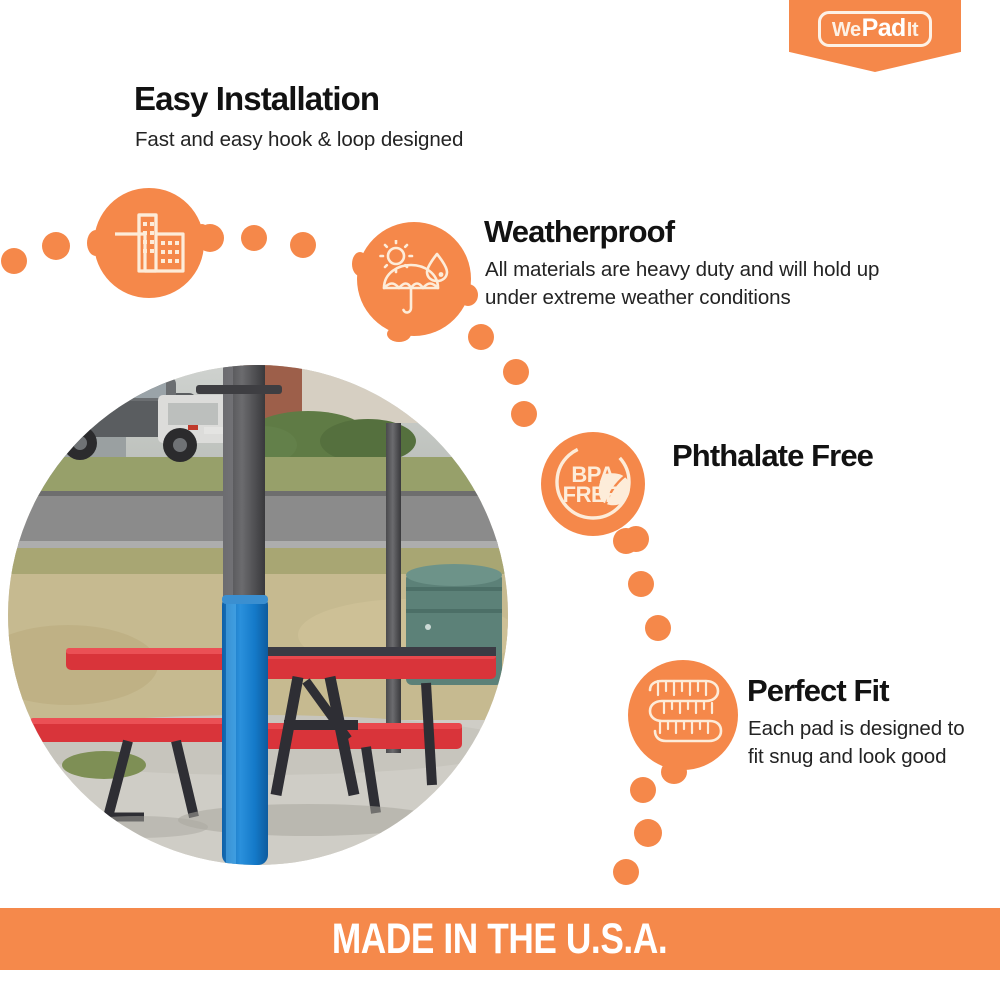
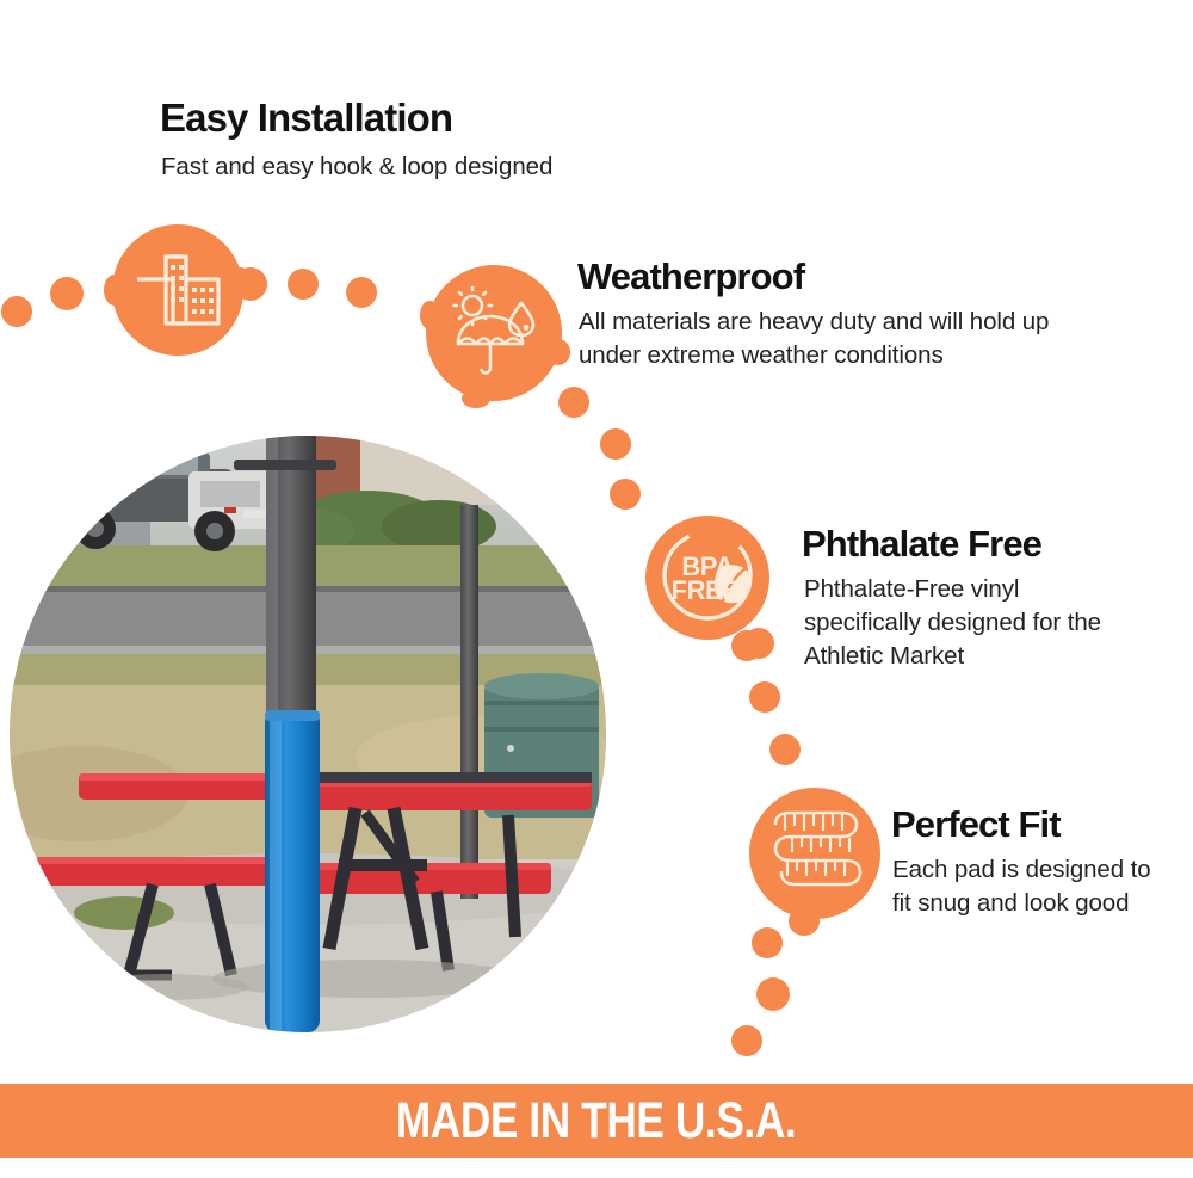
- We
- Pad
- It
  Easy Installation
  Fast and easy hook & loop designed
  Weatherproof
  All materials are heavy duty and will hold up under extreme weather conditions
  Phthalate Free
+ Phthalate-Free vinyl specifically designed for the Athletic Market
  BPA
  FREE
  Perfect Fit
  Each pad is designed to fit snug and look good
  MADE IN THE U.S.A.
